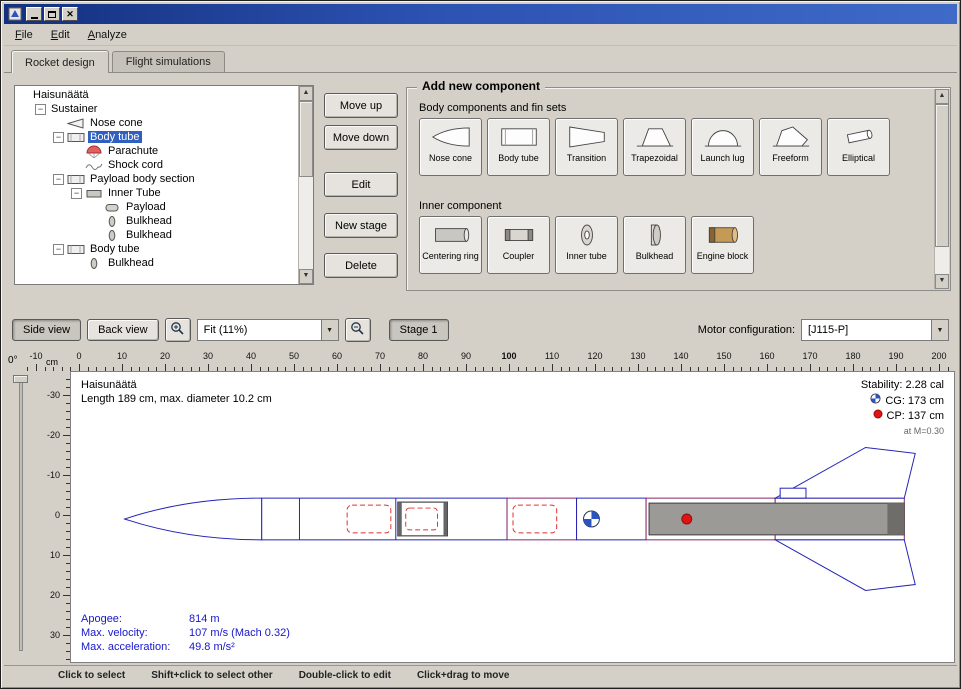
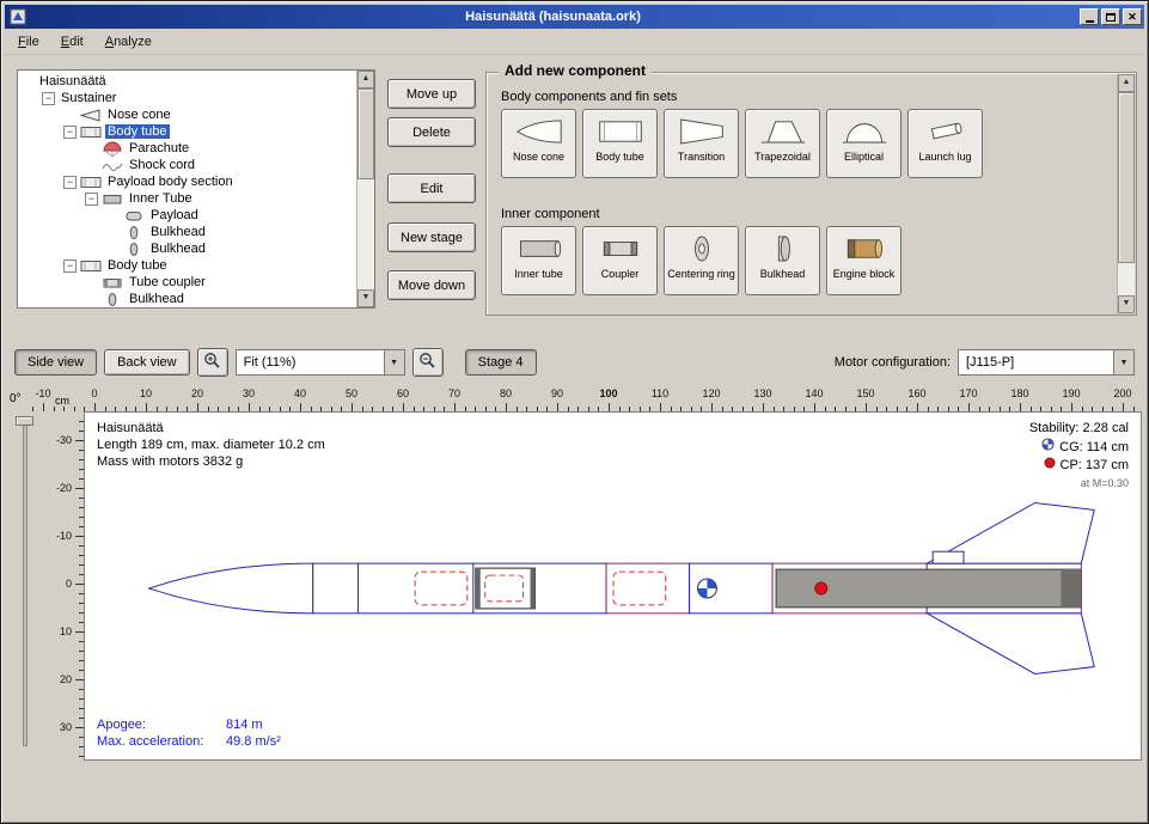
+ Haisunäätä (haisunaata.ork)
  ✕
  File
  Edit
  Analyze
- Rocket design
- Flight simulations
  Haisunäätä
  −
  Sustainer
  Nose cone
  −
  Body tube
  Parachute
  Shock cord
  −
  Payload body section
  −
  Inner Tube
  Payload
  Bulkhead
  Bulkhead
  −
  Body tube
+ Tube coupler
  Bulkhead
  Move up
- Move down
+ Delete
  Edit
  New stage
- Delete
+ Move down
  Add new component
  Body components and fin sets
  Nose cone
  Body tube
  Transition
  Trapezoidal
- Launch lug
+ Elliptical
- Freeform
- Elliptical
+ Launch lug
  Inner component
- Centering ring
+ Inner tube
  Coupler
- Inner tube
+ Centering ring
  Bulkhead
  Engine block
  Side view
  Back view
  Fit (11%)
- Stage 1
+ Stage 4
  Motor configuration:
  [J115-P]
  0°
  cm
  -10
  0
  10
  20
  30
  40
  50
  60
  70
  80
  90
  100
  110
  120
  130
  140
  150
  160
  170
  180
  190
  200
  -30
  -20
  -10
  0
  10
  20
  30
  Haisunäätä
  Length 189 cm, max. diameter 10.2 cm
+ Mass with motors 3832 g
  Stability: 2.28 cal
- CG: 173 cm
+ CG: 114 cm
  CP: 137 cm
  at M=0.30
  Apogee:
  814 m
- Max. velocity:
- 107 m/s (Mach 0.32)
  Max. acceleration:
  49.8 m/s²
- Click to select
- Shift+click to select other
- Double-click to edit
- Click+drag to move
